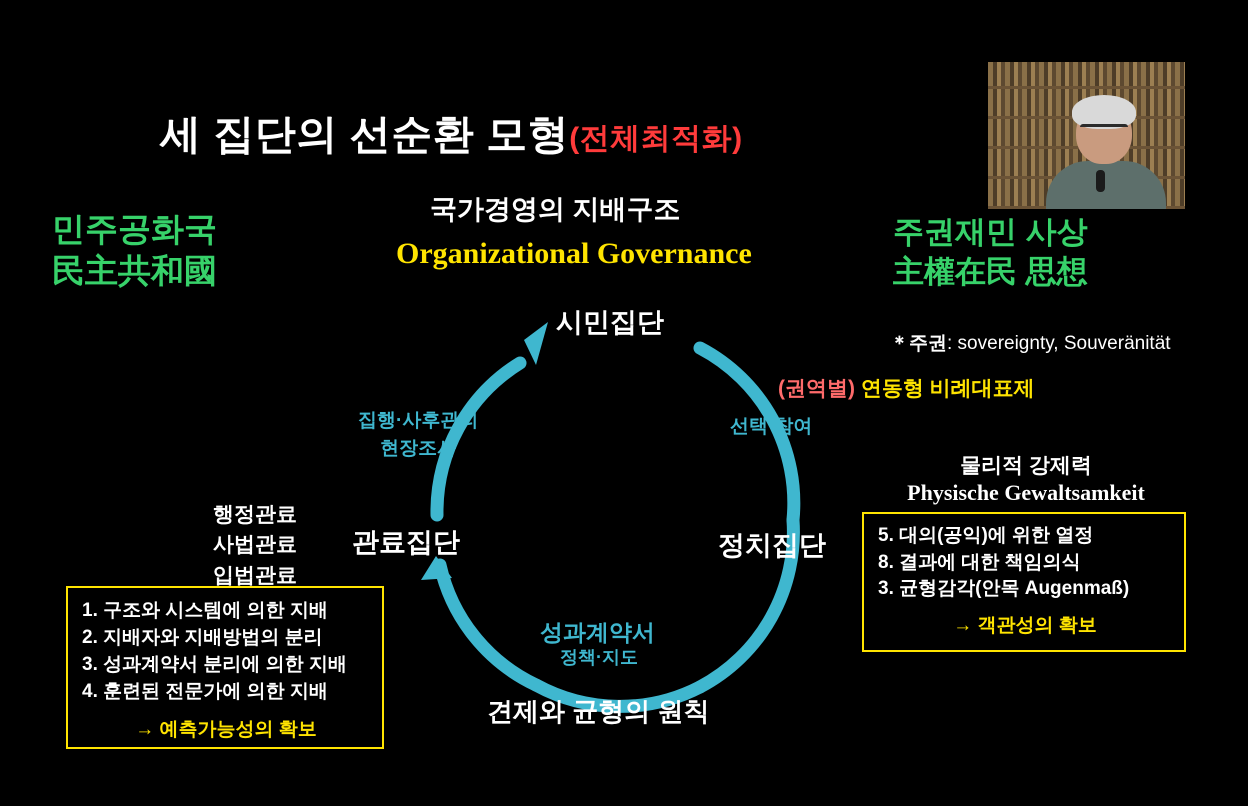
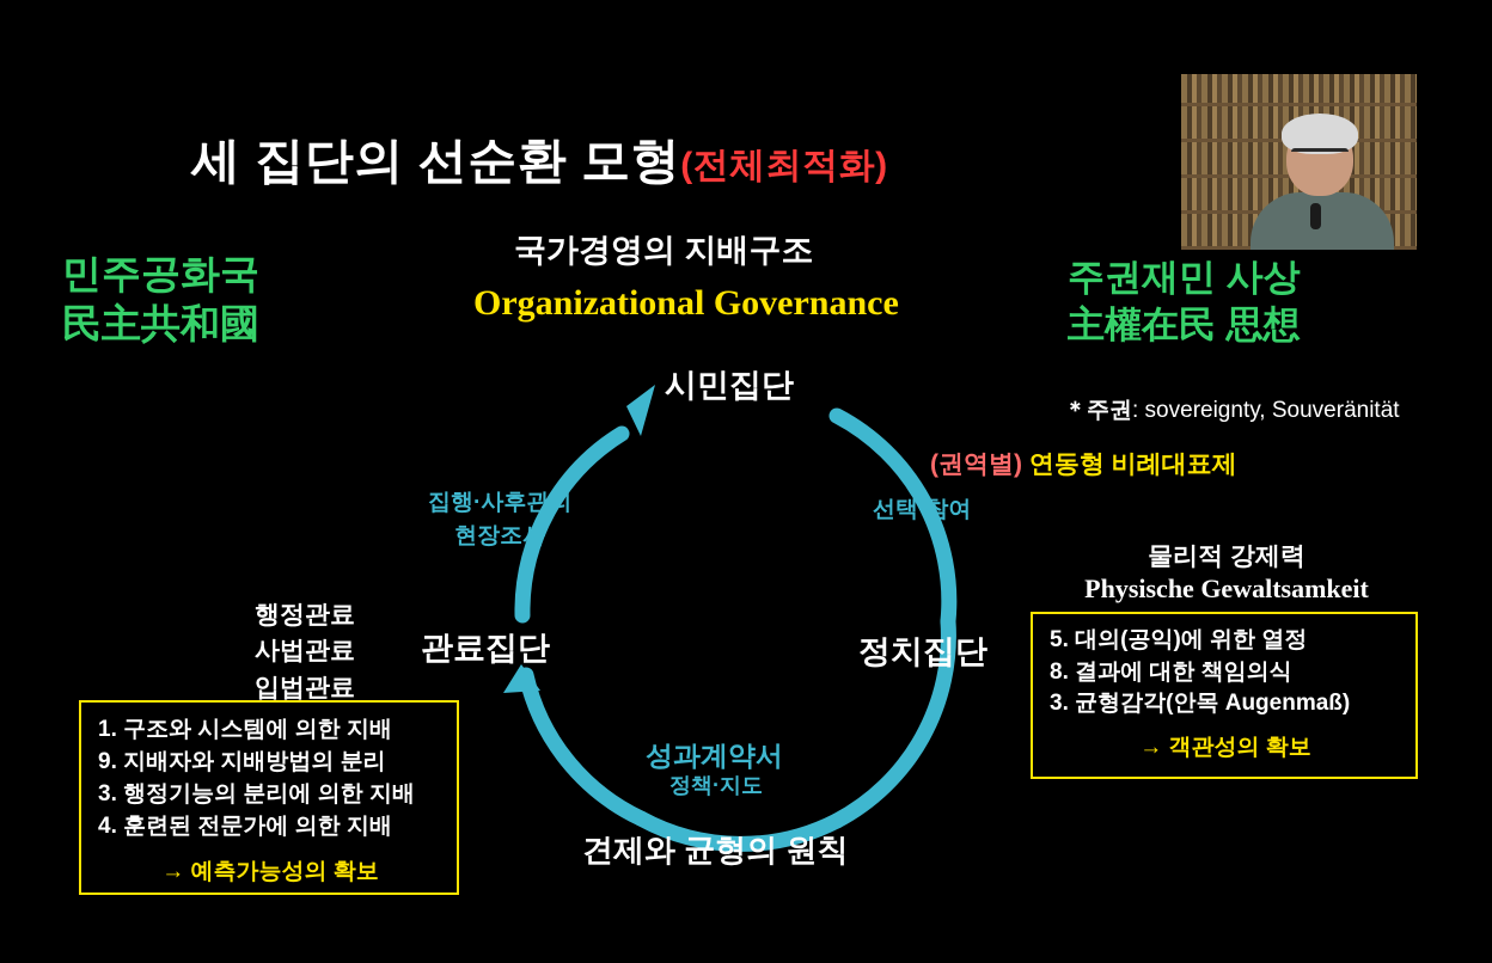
  세 집단의 선순환 모형(전체최적화)
  국가경영의 지배구조
  Organizational Governance
  민주공화국
  民主共和國
  주권재민 사상
  主權在民 思想
  ＊주권: sovereignty, Souveränität
  시민집단
  정치집단
  관료집단
  선택·참여
  성과계약서
  정책·지도
  집행·사후관리
  현장조사
  (권역별) 연동형 비례대표제
  행정관료
  사법관료
  입법관료
  1. 구조와 시스템에 의한 지배
- 2. 지배자와 지배방법의 분리
+ 9. 지배자와 지배방법의 분리
- 3. 성과계약서 분리에 의한 지배
+ 3. 행정기능의 분리에 의한 지배
  4. 훈련된 전문가에 의한 지배
  → 예측가능성의 확보
  물리적 강제력
  Physische Gewaltsamkeit
  5. 대의(공익)에 위한 열정
  8. 결과에 대한 책임의식
  3. 균형감각(안목 Augenmaß)
  → 객관성의 확보
  견제와 균형의 원칙
